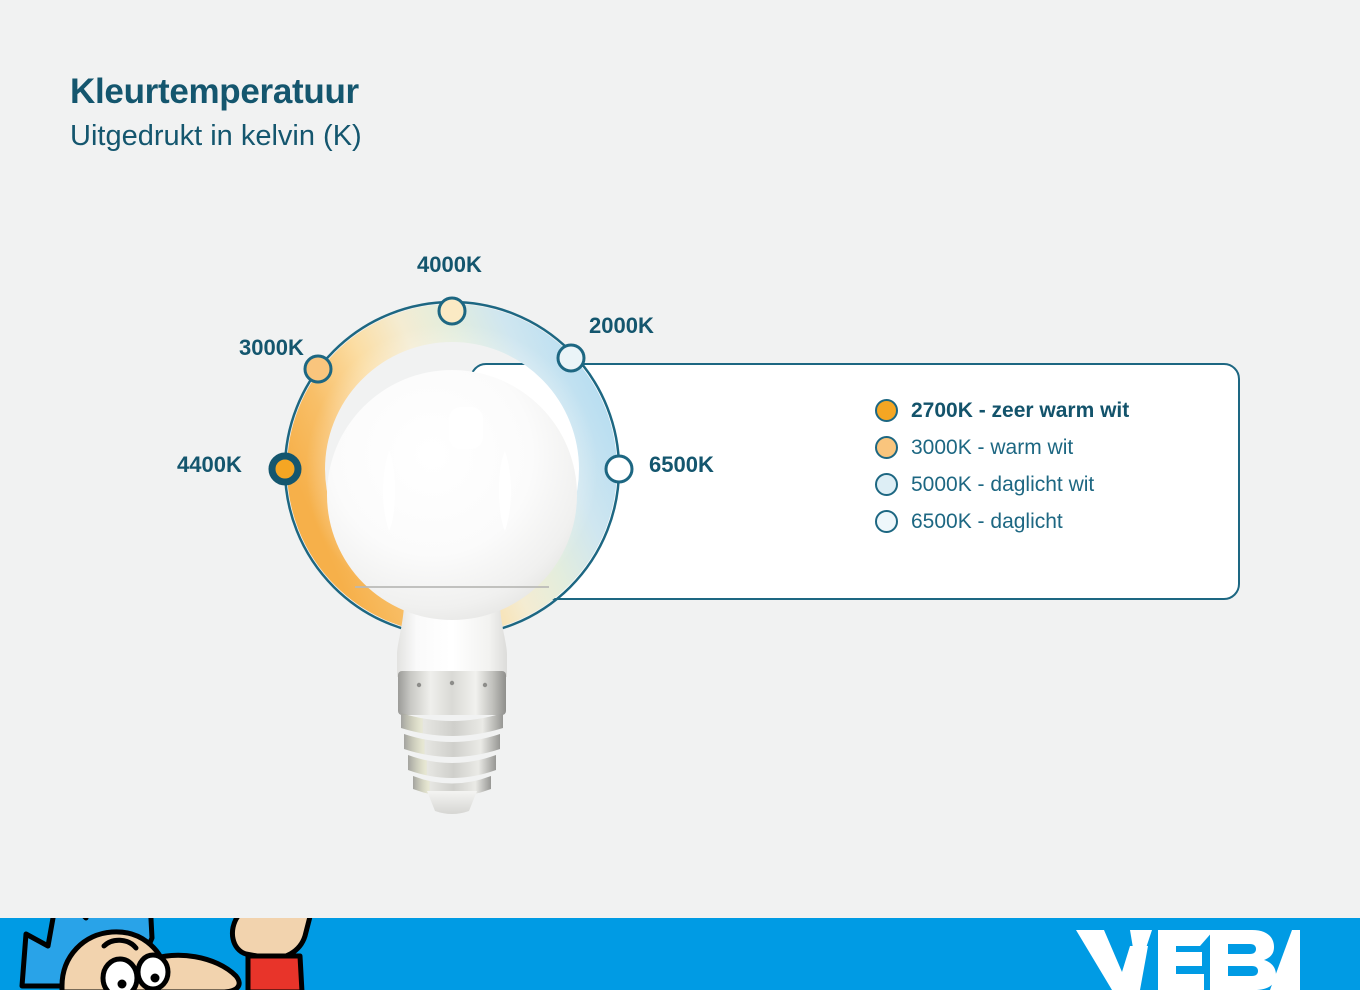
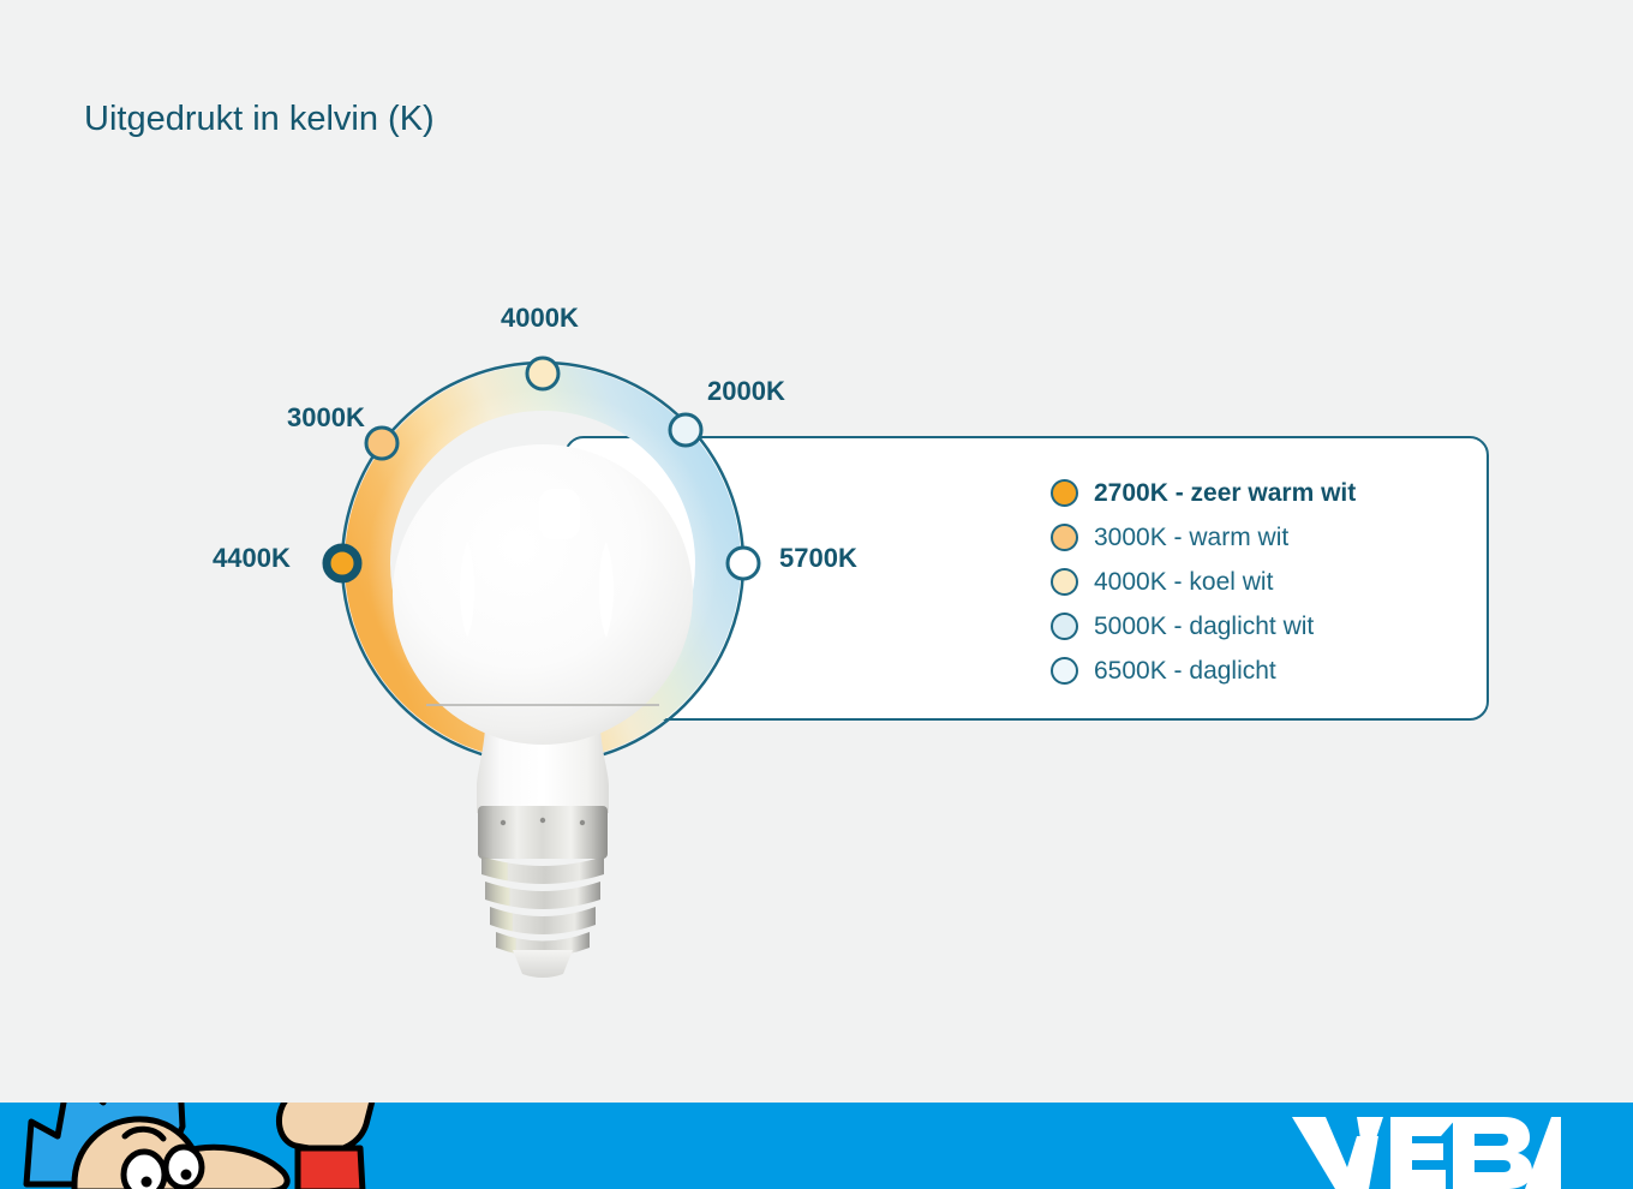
- Kleurtemperatuur
  Uitgedrukt in kelvin (K)
  2700K - zeer warm wit
  3000K - warm wit
+ 4000K - koel wit
  5000K - daglicht wit
  6500K - daglicht
  4400K
  3000K
  4000K
  2000K
- 6500K
+ 5700K
